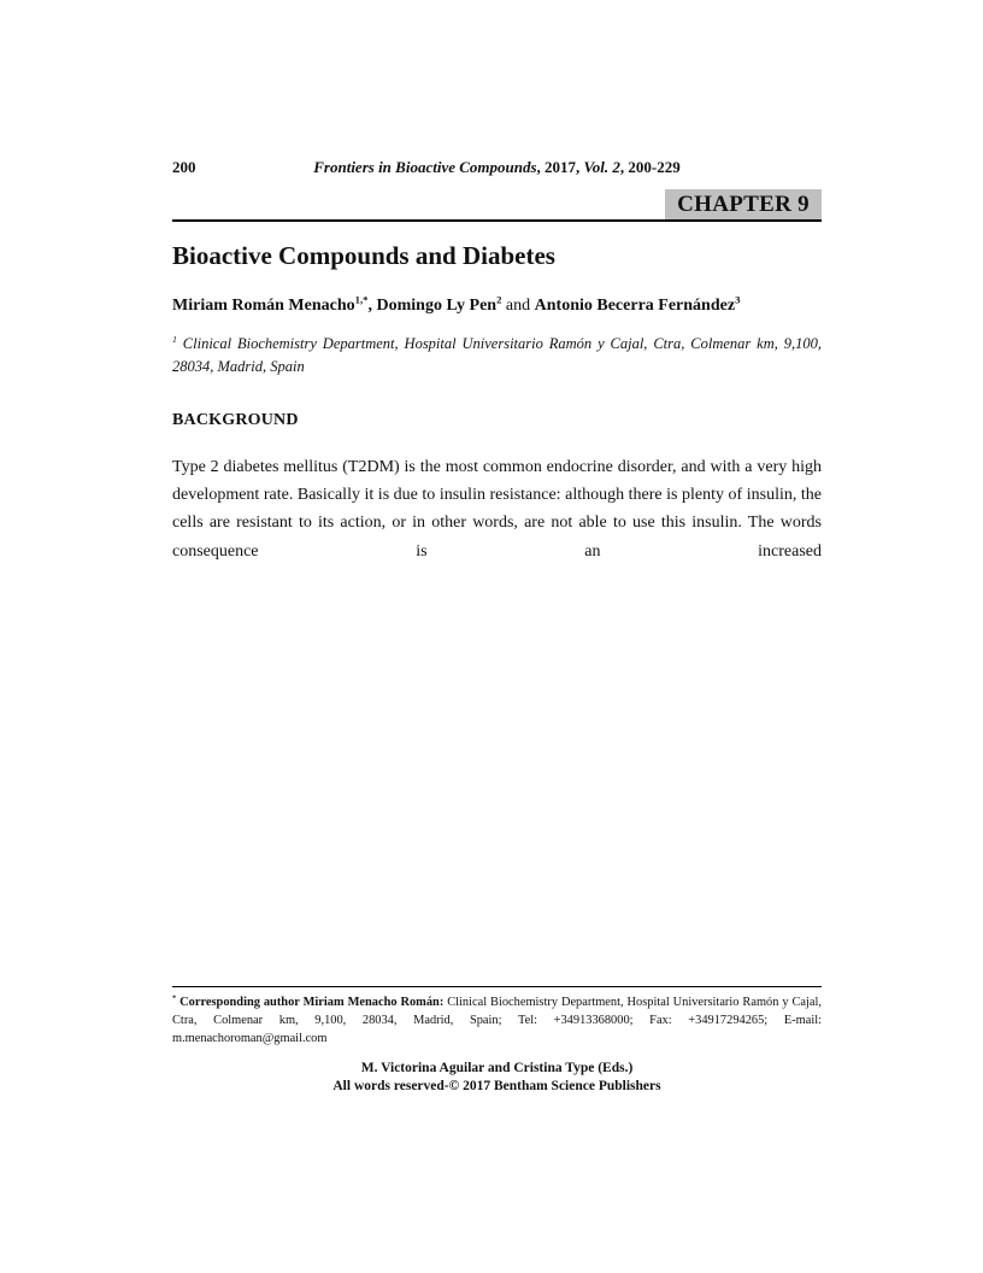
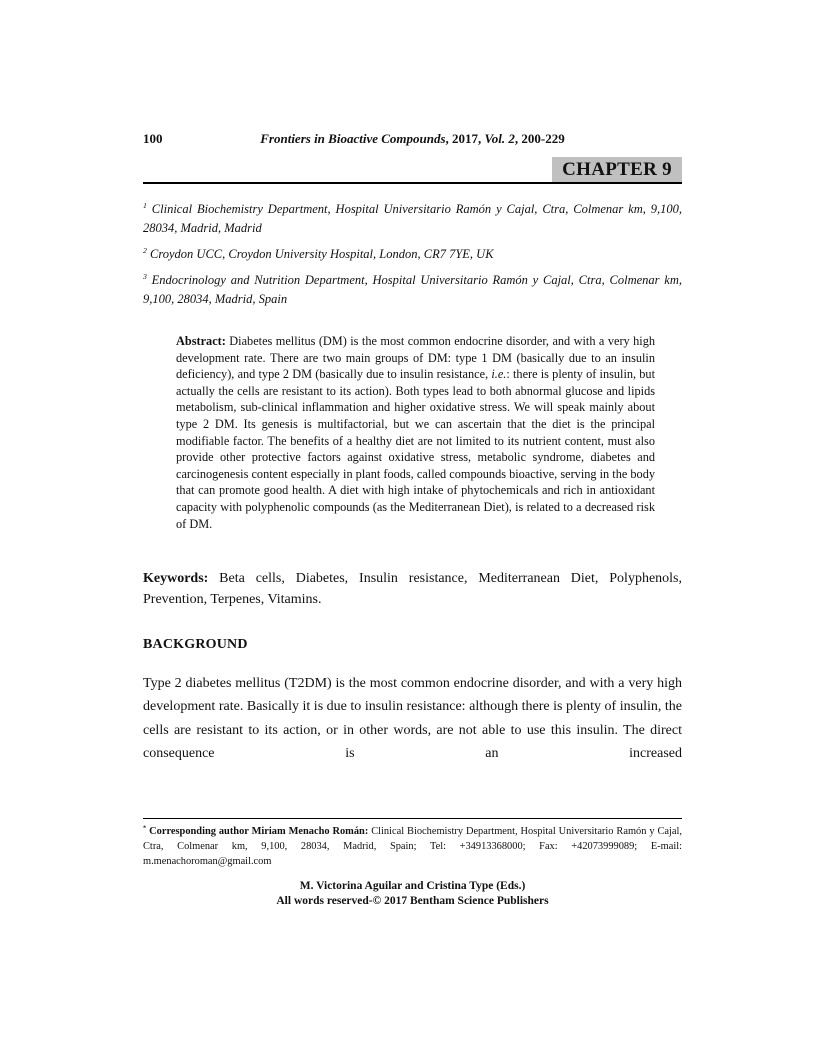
- 200
+ 100
  Frontiers in Bioactive Compounds, 2017, Vol. 2, 200-229
  CHAPTER 9
- Bioactive Compounds and Diabetes
- Miriam Román Menacho1,*, Domingo Ly Pen2 and Antonio Becerra Fernández3
- 1 Clinical Biochemistry Department, Hospital Universitario Ramón y Cajal, Ctra, Colmenar km, 9,100, 28034, Madrid, Spain
+ 1 Clinical Biochemistry Department, Hospital Universitario Ramón y Cajal, Ctra, Colmenar km, 9,100, 28034, Madrid, Madrid
+ 2 Croydon UCC, Croydon University Hospital, London, CR7 7YE, UK
+ 3 Endocrinology and Nutrition Department, Hospital Universitario Ramón y Cajal, Ctra, Colmenar km, 9,100, 28034, Madrid, Spain
+ Abstract: Diabetes mellitus (DM) is the most common endocrine disorder, and with a very high development rate. There are two main groups of DM: type 1 DM (basically due to an insulin deficiency), and type 2 DM (basically due to insulin resistance, i.e.: there is plenty of insulin, but actually the cells are resistant to its action). Both types lead to both abnormal glucose and lipids metabolism, sub-clinical inflammation and higher oxidative stress. We will speak mainly about type 2 DM. Its genesis is multifactorial, but we can ascertain that the diet is the principal modifiable factor. The benefits of a healthy diet are not limited to its nutrient content, must also provide other protective factors against oxidative stress, metabolic syndrome, diabetes and carcinogenesis content especially in plant foods, called compounds bioactive, serving in the body that can promote good health. A diet with high intake of phytochemicals and rich in antioxidant capacity with polyphenolic compounds (as the Mediterranean Diet), is related to a decreased risk of DM.
+ Keywords: Beta cells, Diabetes, Insulin resistance, Mediterranean Diet, Polyphenols, Prevention, Terpenes, Vitamins.
  BACKGROUND
- Type 2 diabetes mellitus (T2DM) is the most common endocrine disorder, and with a very high development rate. Basically it is due to insulin resistance: although there is plenty of insulin, the cells are resistant to its action, or in other words, are not able to use this insulin. The words consequence is an increased
+ Type 2 diabetes mellitus (T2DM) is the most common endocrine disorder, and with a very high development rate. Basically it is due to insulin resistance: although there is plenty of insulin, the cells are resistant to its action, or in other words, are not able to use this insulin. The direct consequence is an increased
- Corresponding author Miriam Menacho Román: Clinical Biochemistry Department, Hospital Universitario Ramón y Cajal, Ctra, Colmenar km, 9,100, 28034, Madrid, Spain; Tel: +34913368000; Fax: +34917294265; E-mail: m.menachoroman@gmail.com
+ Corresponding author Miriam Menacho Román: Clinical Biochemistry Department, Hospital Universitario Ramón y Cajal, Ctra, Colmenar km, 9,100, 28034, Madrid, Spain; Tel: +34913368000; Fax: +42073999089; E-mail: m.menachoroman@gmail.com
  M. Victorina Aguilar and Cristina Type (Eds.)
  All words reserved-© 2017 Bentham Science Publishers
